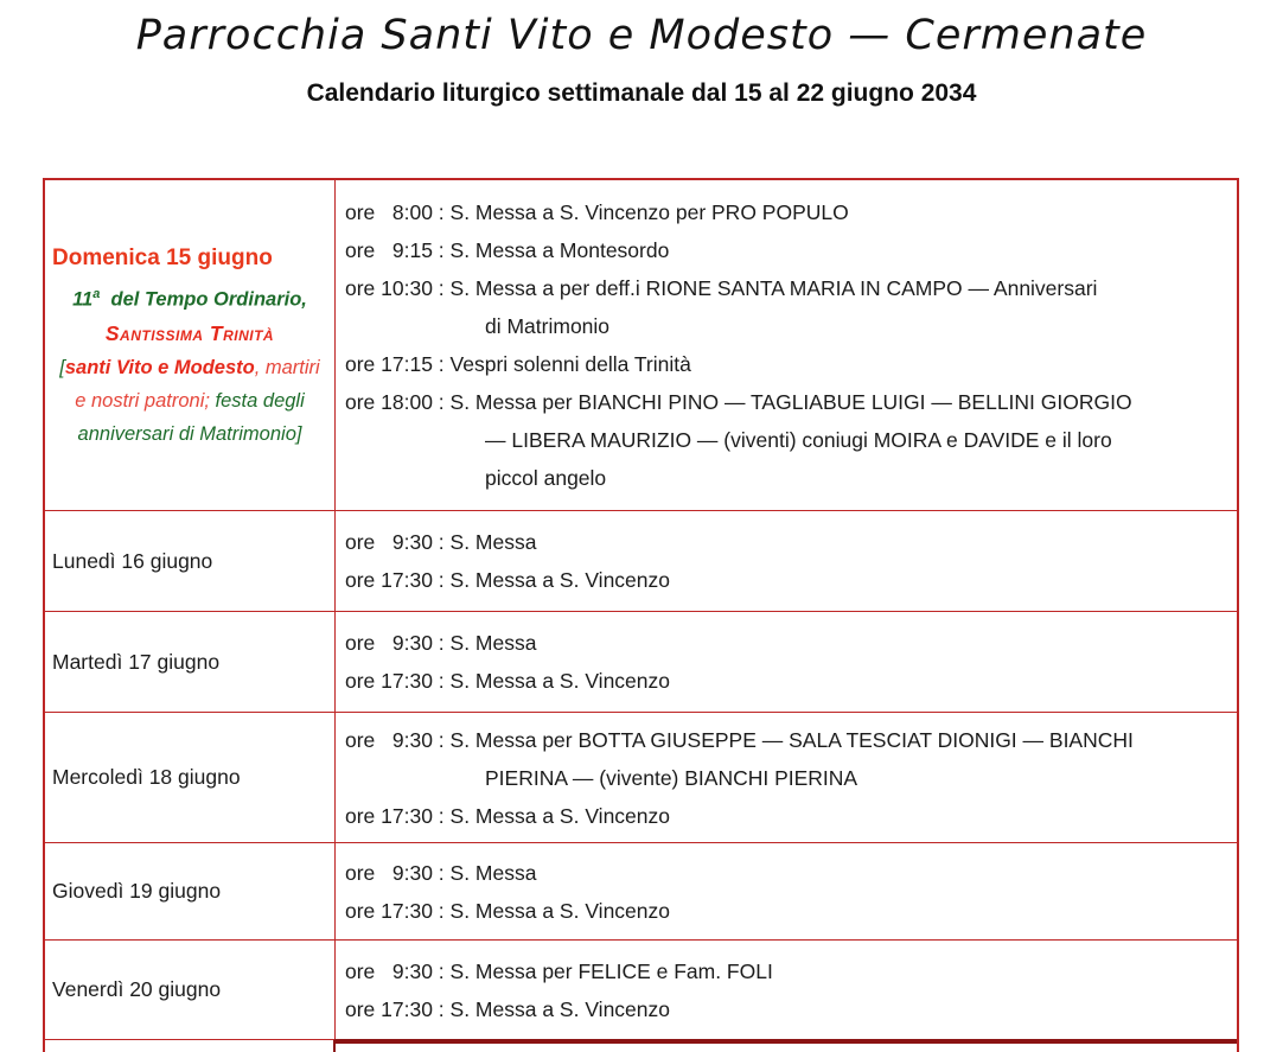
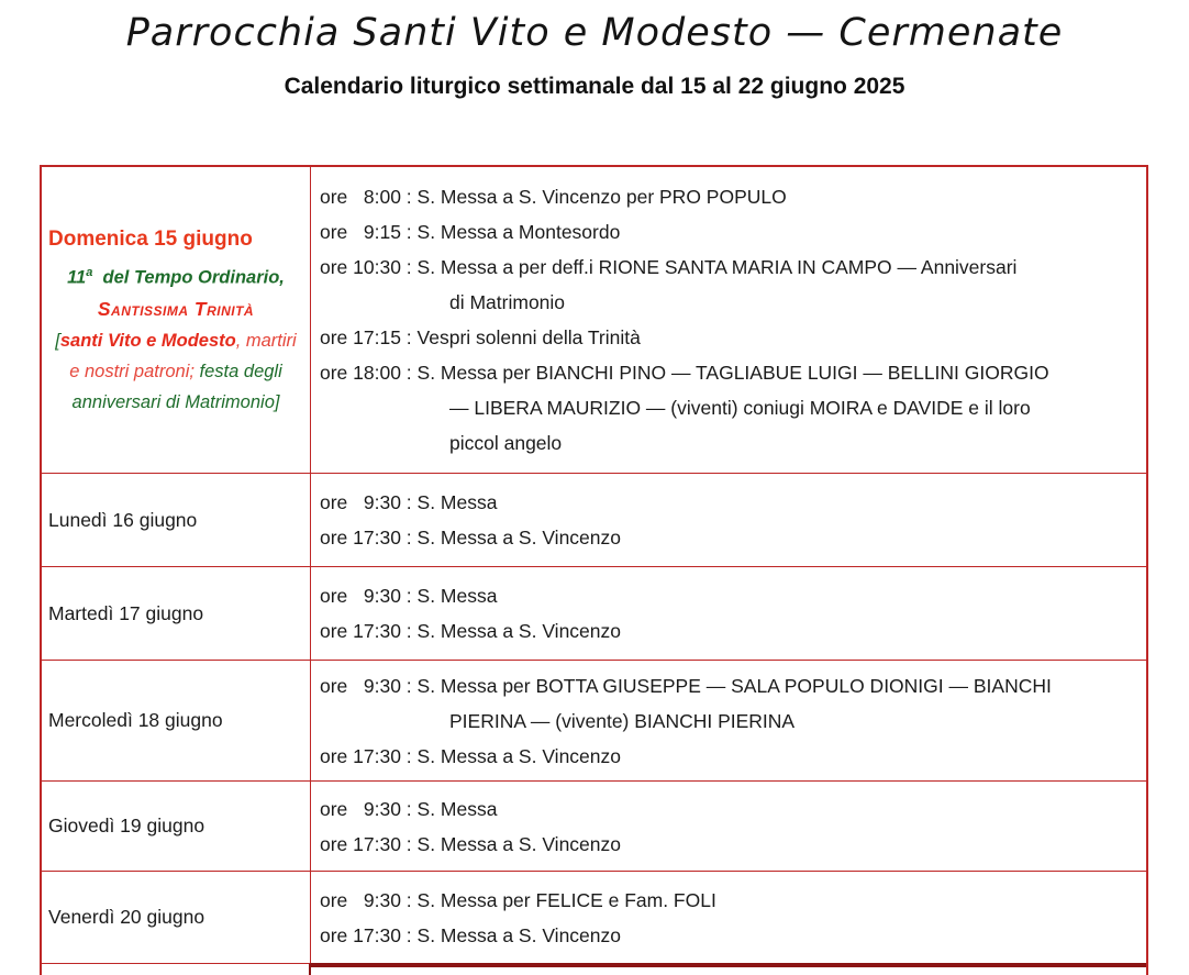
  Parrocchia Santi Vito e Modesto — Cermenate
- Calendario liturgico settimanale dal 15 al 22 giugno 2034
+ Calendario liturgico settimanale dal 15 al 22 giugno 2025
  Domenica 15 giugno
  11a del Tempo Ordinario,
  Santissima Trinità
  [santi Vito e Modesto, martiri
  e nostri patroni; festa degli
  anniversari di Matrimonio]
  ore 8:00 : S. Messa a S. Vincenzo per PRO POPULO
  ore 9:15 : S. Messa a Montesordo
  ore 10:30 : S. Messa a per deff.i RIONE SANTA MARIA IN CAMPO — Anniversari
  di Matrimonio
  ore 17:15 : Vespri solenni della Trinità
  ore 18:00 : S. Messa per BIANCHI PINO — TAGLIABUE LUIGI — BELLINI GIORGIO
  — LIBERA MAURIZIO — (viventi) coniugi MOIRA e DAVIDE e il loro
  piccol angelo
  Lunedì 16 giugno
  ore 9:30 : S. Messa
  ore 17:30 : S. Messa a S. Vincenzo
  Martedì 17 giugno
  ore 9:30 : S. Messa
  ore 17:30 : S. Messa a S. Vincenzo
  Mercoledì 18 giugno
- ore 9:30 : S. Messa per BOTTA GIUSEPPE — SALA TESCIAT DIONIGI — BIANCHI
+ ore 9:30 : S. Messa per BOTTA GIUSEPPE — SALA POPULO DIONIGI — BIANCHI
  PIERINA — (vivente) BIANCHI PIERINA
  ore 17:30 : S. Messa a S. Vincenzo
  Giovedì 19 giugno
  ore 9:30 : S. Messa
  ore 17:30 : S. Messa a S. Vincenzo
  Venerdì 20 giugno
  ore 9:30 : S. Messa per FELICE e Fam. FOLI
  ore 17:30 : S. Messa a S. Vincenzo
